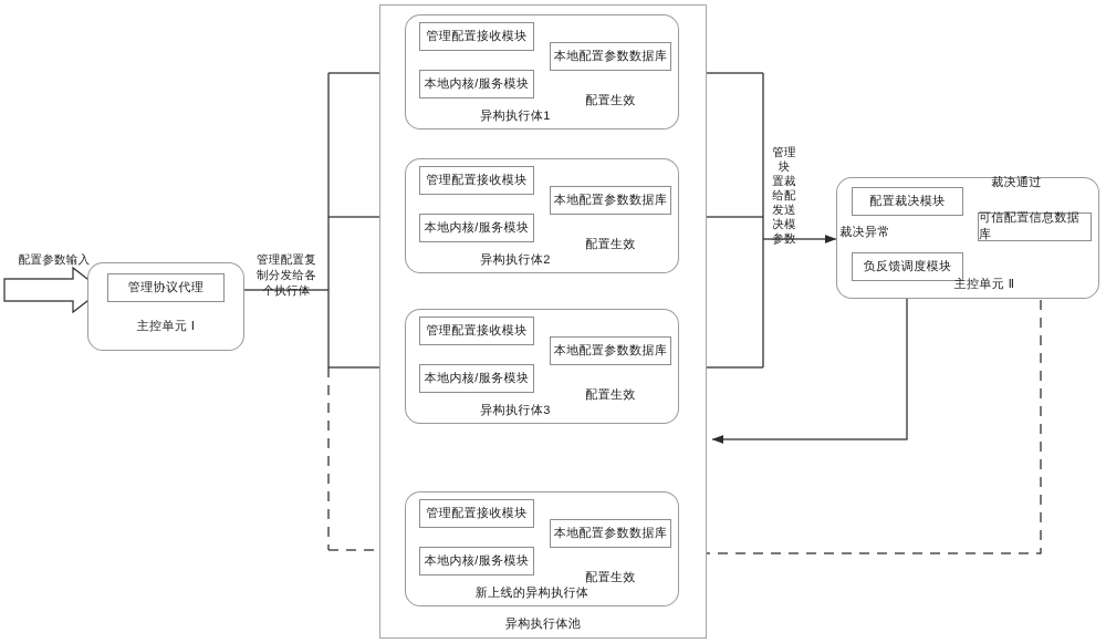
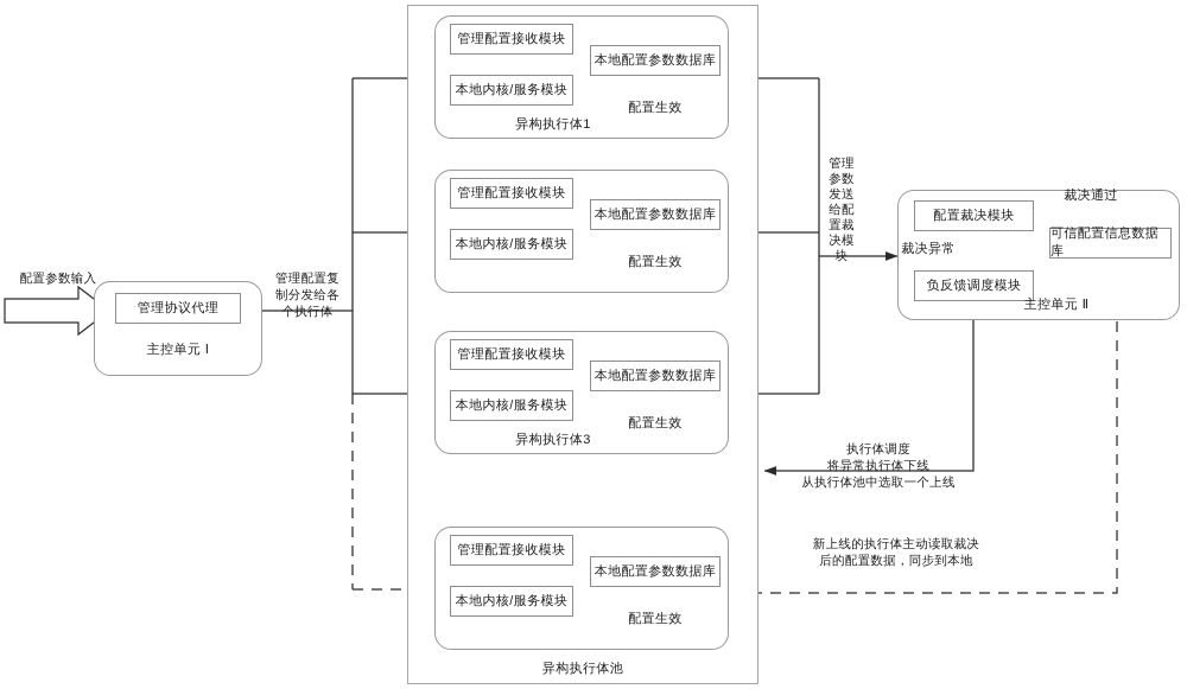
  配置参数输入
  管理协议代理
  主控单元 Ⅰ
  管理配置复
  制分发给各
  个执行体
  异构执行体池
  管理配置接收模块
  本地配置参数数据库
  本地内核/服务模块
  配置生效
  异构执行体1
  管理配置接收模块
  本地配置参数数据库
  本地内核/服务模块
  配置生效
- 异构执行体2
  管理配置接收模块
  本地配置参数数据库
  本地内核/服务模块
  配置生效
  异构执行体3
  管理配置接收模块
  本地配置参数数据库
  本地内核/服务模块
  配置生效
- 新上线的异构执行体
  管理
- 块
+ 参数
- 置裁
+ 发送
  给配
- 发送
+ 置裁
  决模
- 参数
+ 块
  配置裁决模块
  可信配置信息数据库
  负反馈调度模块
  主控单元 Ⅱ
  裁决通过
  裁决异常
+ 执行体调度
+ 将异常执行体下线
+ 从执行体池中选取一个上线
+ 新上线的执行体主动读取裁决
+ 后的配置数据，同步到本地
